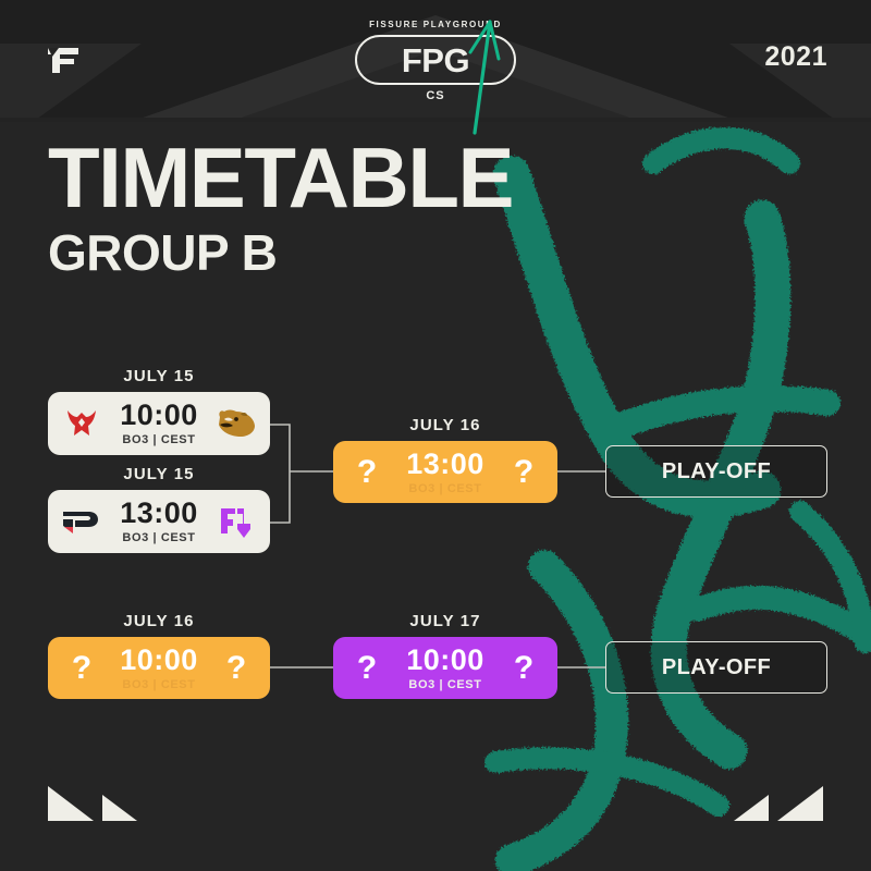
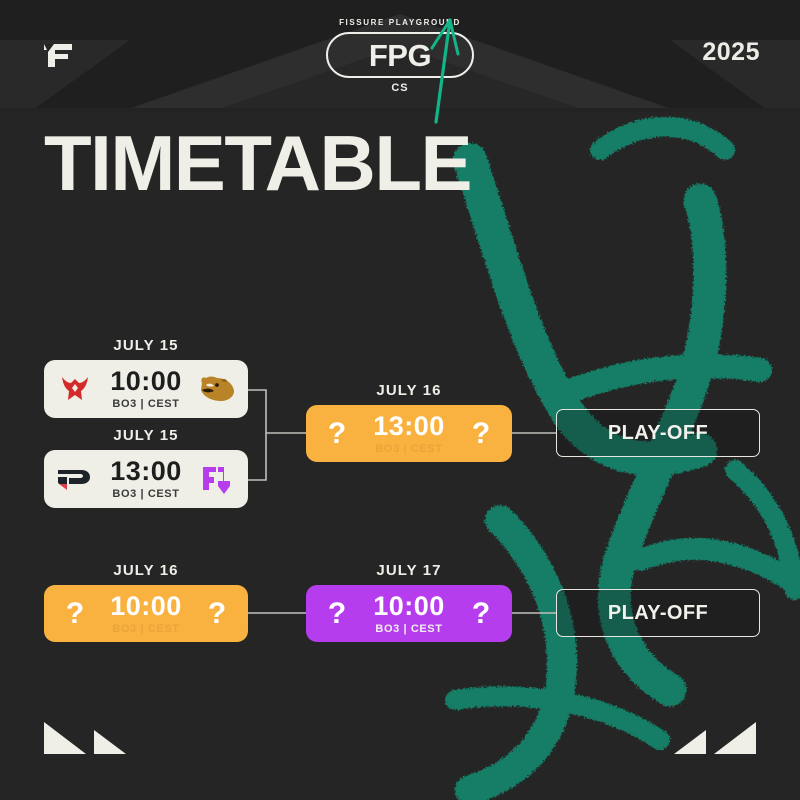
  FISSURE PLAYGROUD
  FPG
  CS
- 2021
+ 2025
  TIMETABLE
- GROUP B
  JULY 15
  10:00
  BO3 | CEST
  JULY 15
  13:00
  BO3 | CEST
  JULY 16
  ?
  13:00
  ?
  PLAY-OFF
  JULY 16
  ?
  10:00
  ?
  JULY 17
  ?
  10:00
  BO3 | CEST
  ?
  PLAY-OFF
